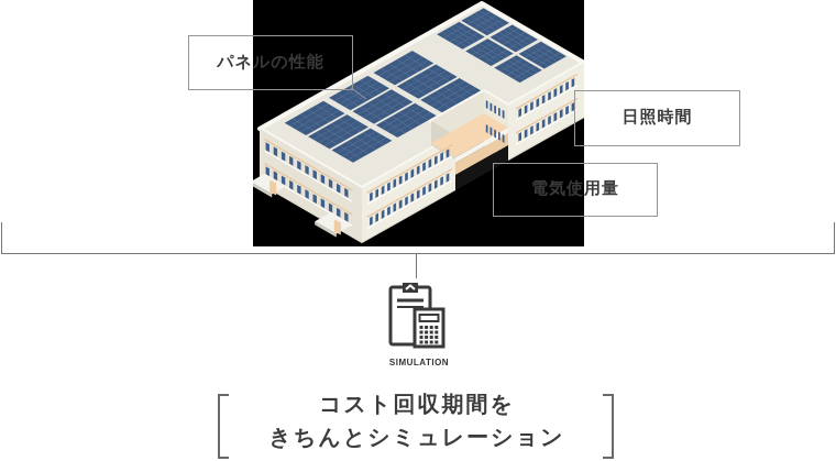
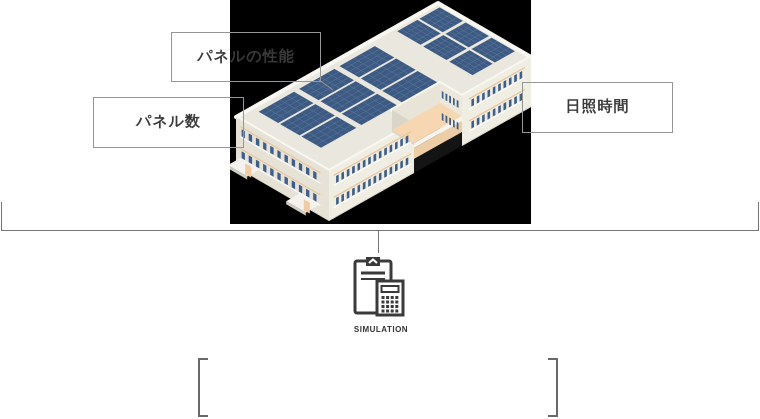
  パネルの性能
+ パネル数
  日照時間
- 電気使用量
  SIMULATION
- コスト回収期間を
- きちんとシミュレーション
